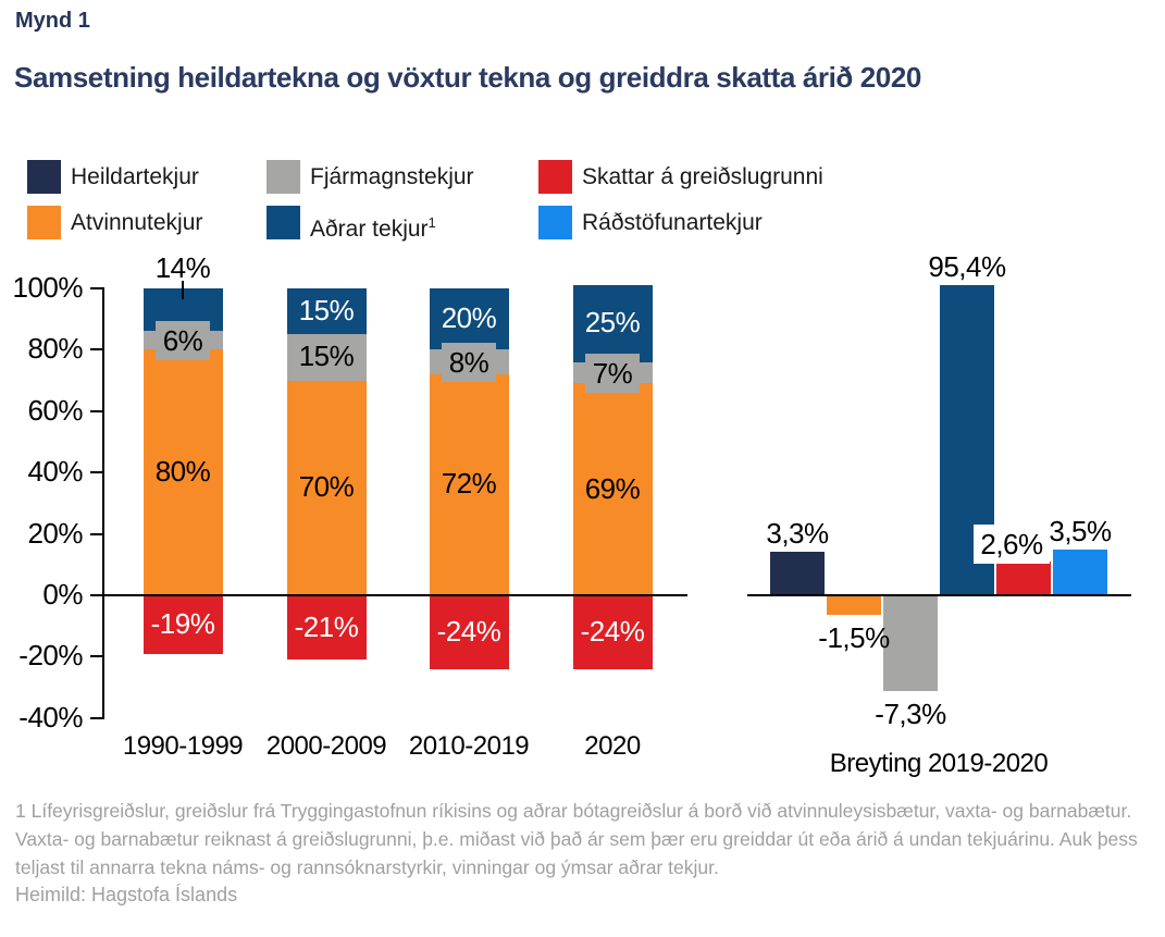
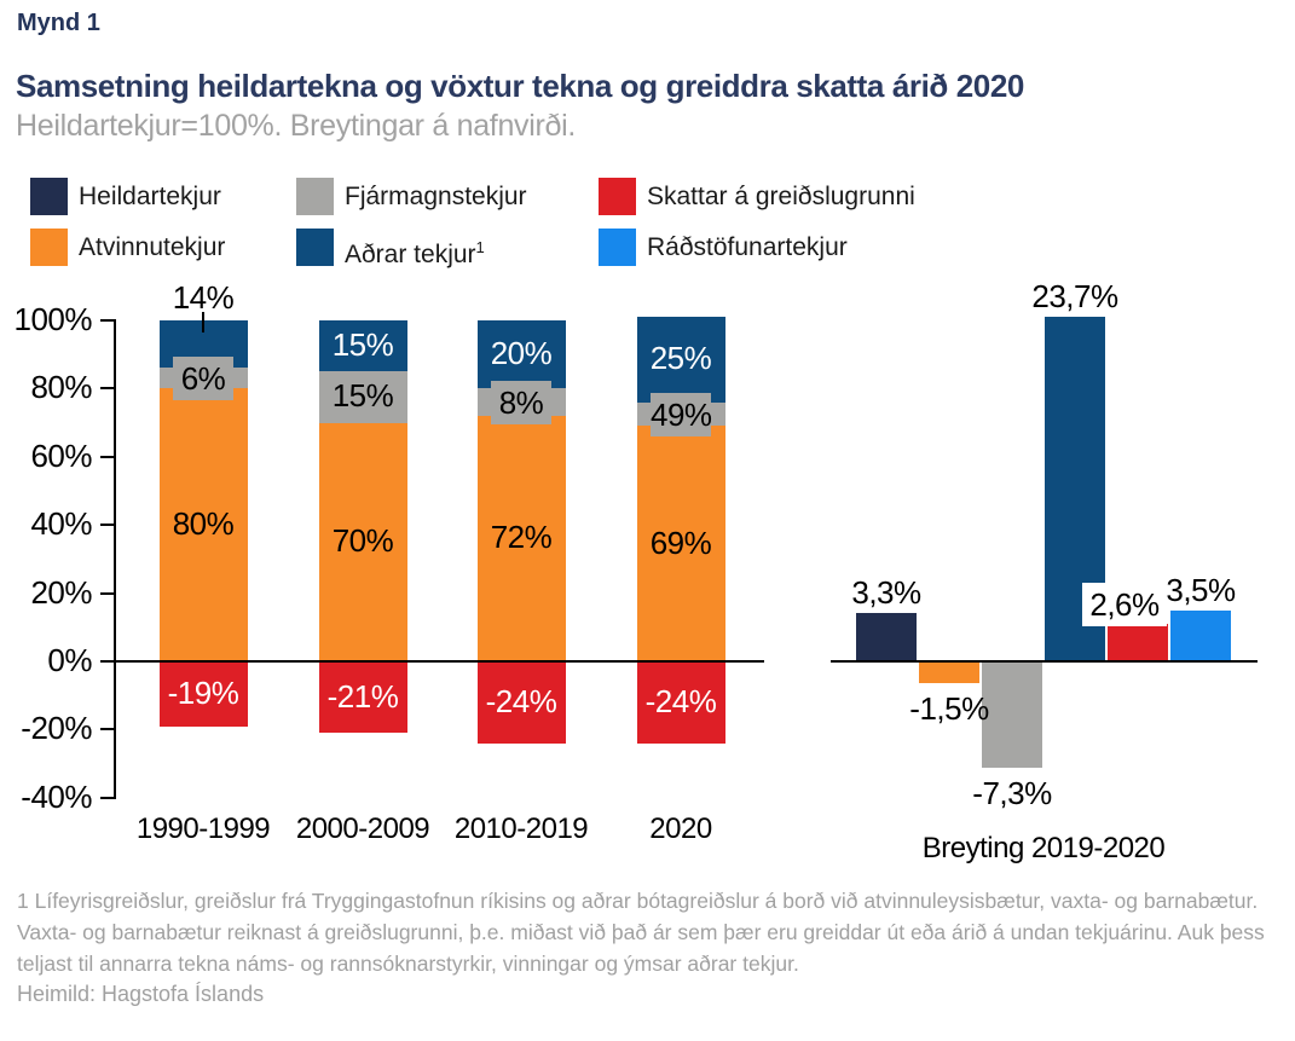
  Mynd 1
  Samsetning heildartekna og vöxtur tekna og greiddra skatta árið 2020
+ Heildartekjur=100%. Breytingar á nafnvirði.
  1 Lífeyrisgreiðslur, greiðslur frá Tryggingastofnun ríkisins og aðrar bótagreiðslur á borð við atvinnuleysisbætur, vaxta- og barnabætur. Vaxta- og barnabætur reiknast á greiðslugrunni, þ.e. miðast við það ár sem þær eru greiddar út eða árið á undan tekjuárinu. Auk þess teljast til annarra tekna náms- og rannsóknarstyrkir, vinningar og ýmsar aðrar tekjur.
  Heimild: Hagstofa Íslands
  Heildartekjur
  Fjármagnstekjur
  Skattar á greiðslugrunni
  Atvinnutekjur
  Aðrar tekjur1
  Ráðstöfunartekjur
  100%
  80%
  60%
  40%
  20%
  0%
  -20%
  -40%
  80%
  6%
  14%
  -19%
  1990-1999
  70%
  15%
  15%
  -21%
  2000-2009
  72%
  8%
  20%
  -24%
  2010-2019
  69%
- 7%
+ 49%
  25%
  -24%
  2020
  3,3%
  -1,5%
  -7,3%
- 95,4%
+ 23,7%
  2,6%
  3,5%
  Breyting 2019-2020
